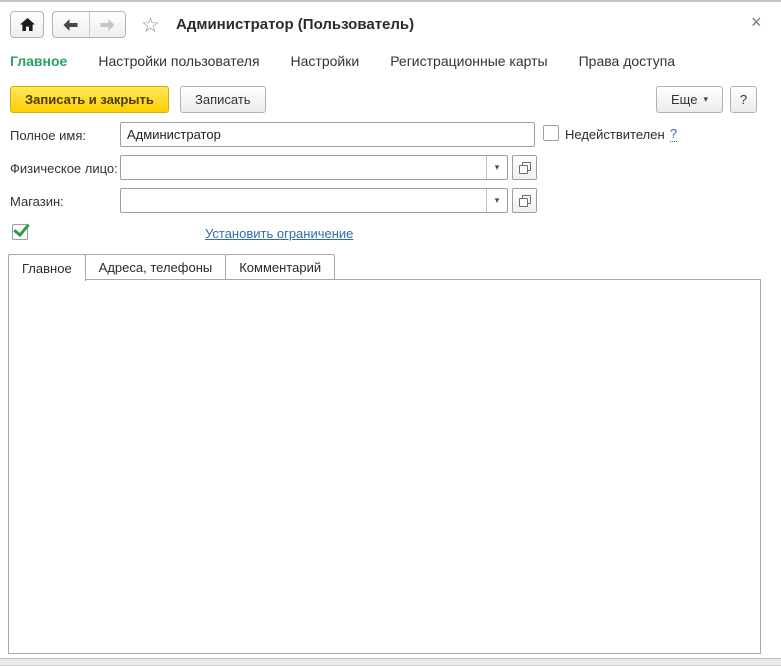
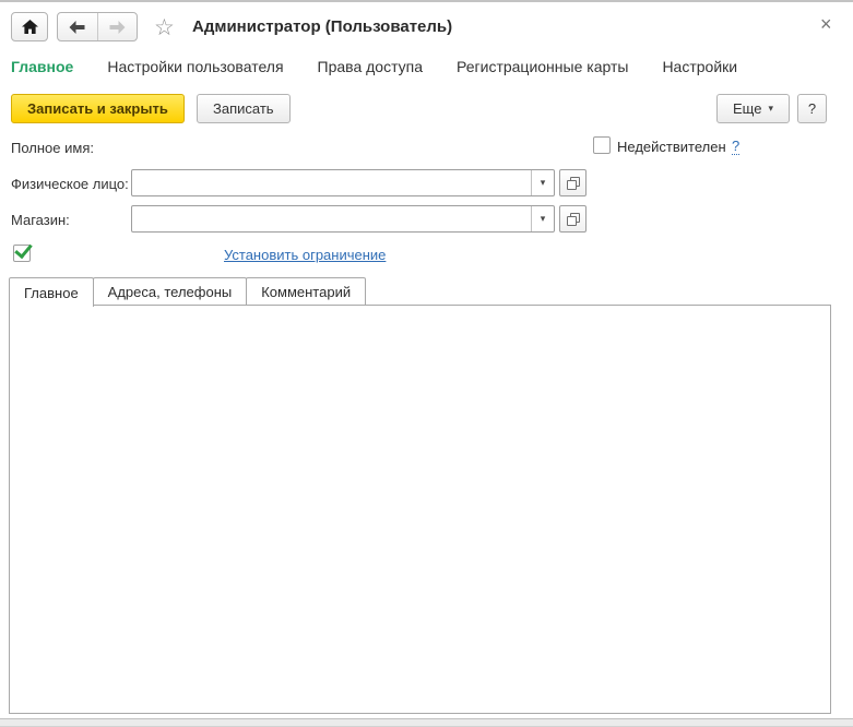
  ☆
  Администратор (Пользователь)
  ×
  Главное
  Настройки пользователя
- Настройки
+ Права доступа
  Регистрационные карты
- Права доступа
+ Настройки
  Записать и закрыть
  Записать
  Еще
  ▾
  ?
  Полное имя:
- Администратор
  Недействителен
  ?
  Физическое лицо:
  ▾
  Магазин:
  ▾
  Установить ограничение
  Главное
  Адреса, телефоны
  Комментарий
